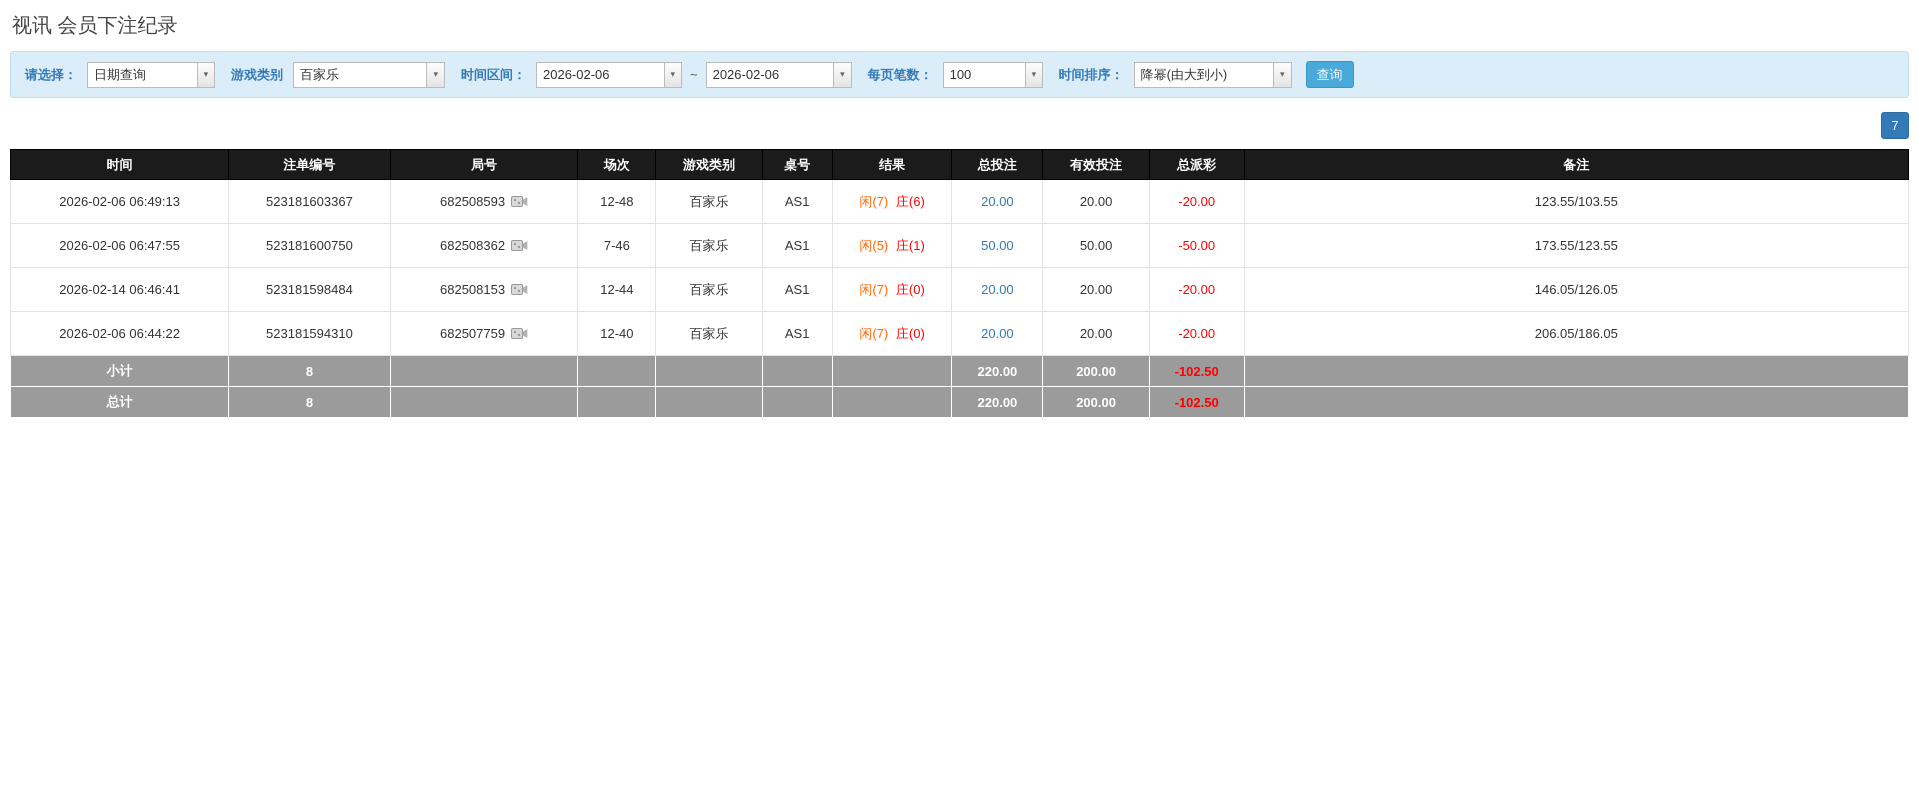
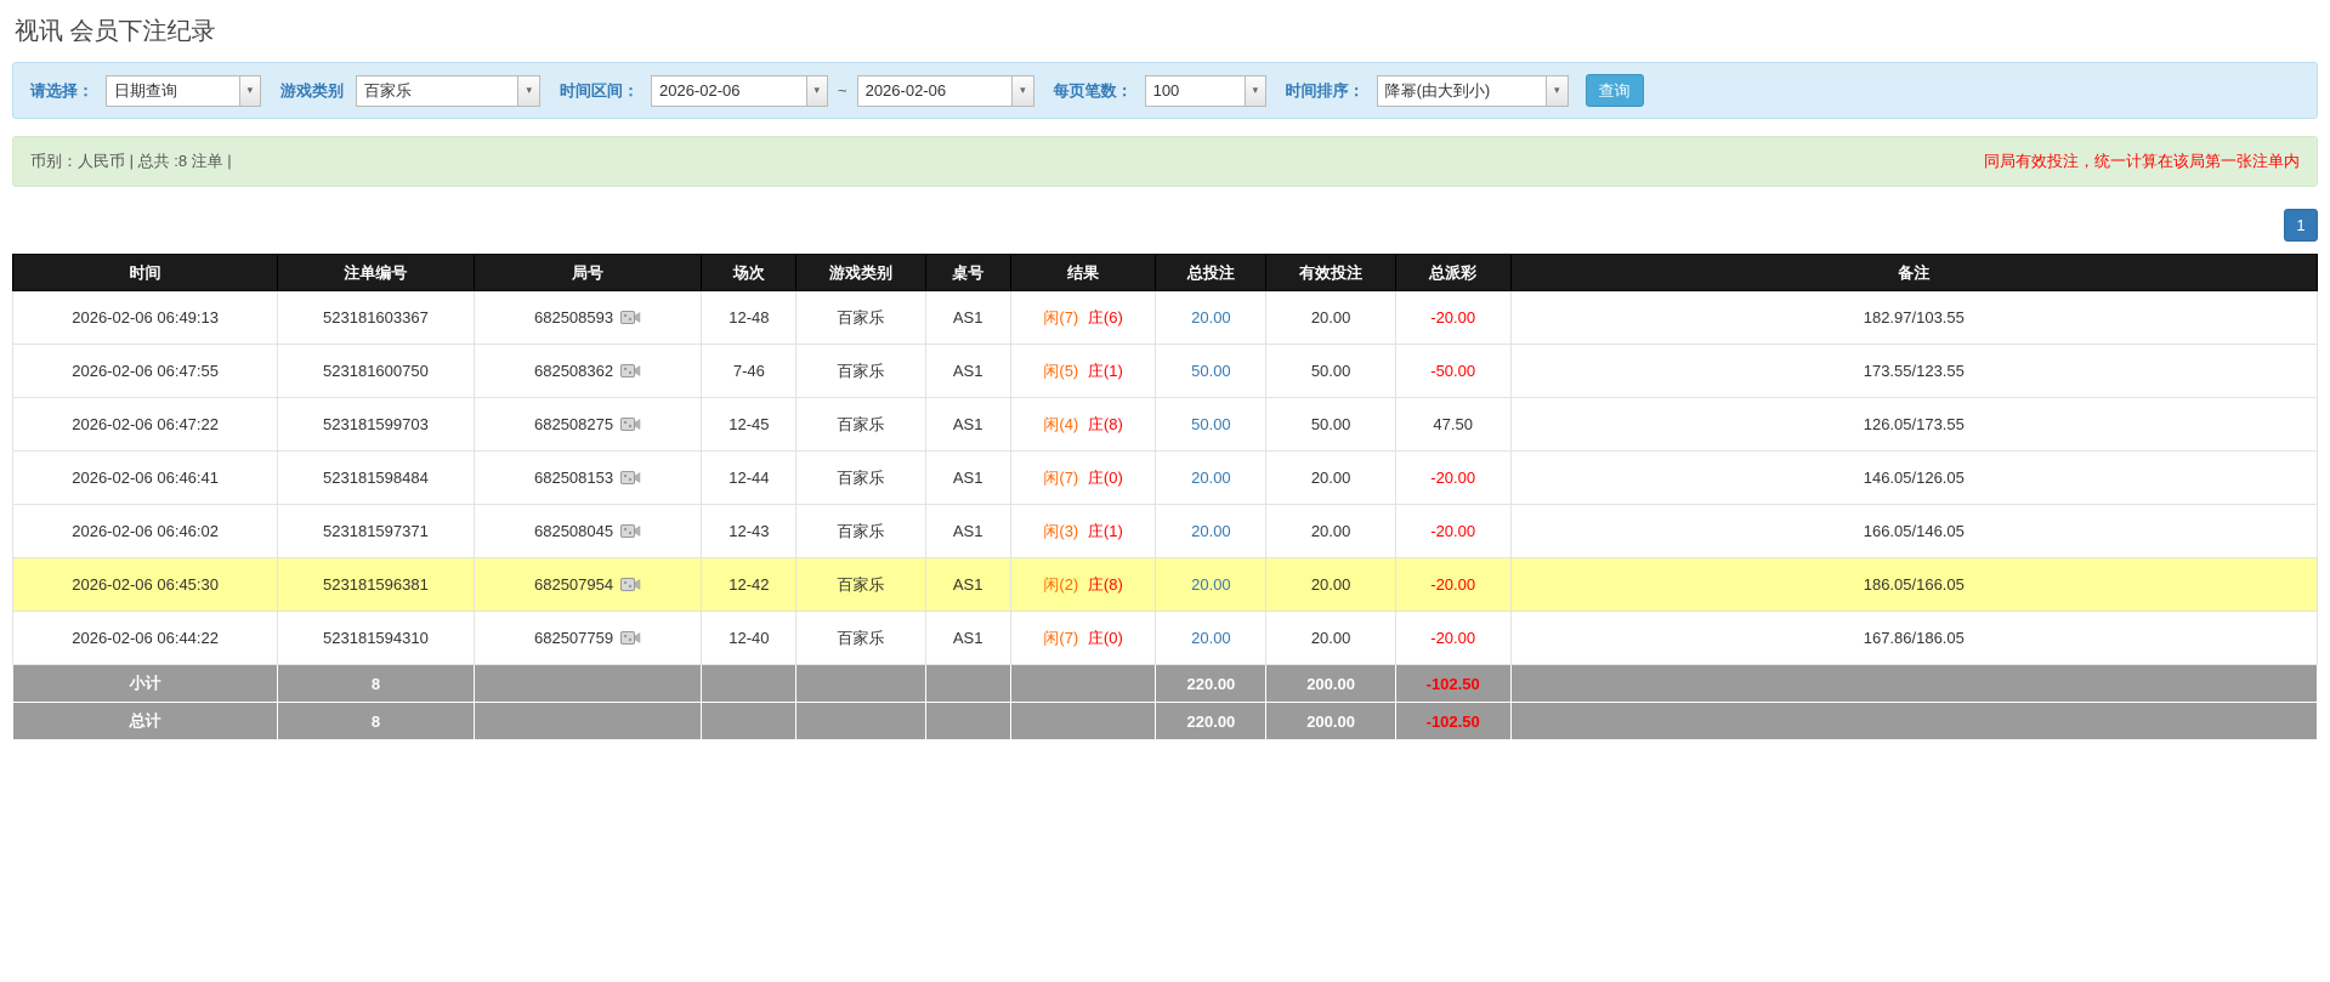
  视讯 会员下注纪录
  请选择：
  日期查询
  ▾
  游戏类别
  百家乐
  ▾
  时间区间：
  2026-02-06
  ▾
  ~
  2026-02-06
  ▾
  每页笔数：
  100
  ▾
  时间排序：
  降幂(由大到小)
  ▾
  查询
+ 币别：人民币 | 总共 :8 注单 |
+ 同局有效投注，统一计算在该局第一张注单内
- 7
+ 1
  时间	注单编号	局号	场次	游戏类别	桌号	结果	总投注	有效投注	总派彩	备注
- 2026-02-06 06:49:13	523181603367	682508593	12-48	百家乐	AS1	闲(7) 庄(6)	20.00	20.00	-20.00	123.55/103.55
+ 2026-02-06 06:49:13	523181603367	682508593	12-48	百家乐	AS1	闲(7) 庄(6)	20.00	20.00	-20.00	182.97/103.55
  2026-02-06 06:47:55	523181600750	682508362	7-46	百家乐	AS1	闲(5) 庄(1)	50.00	50.00	-50.00	173.55/123.55
+ 2026-02-06 06:47:22	523181599703	682508275	12-45	百家乐	AS1	闲(4) 庄(8)	50.00	50.00	47.50	126.05/173.55
- 2026-02-14 06:46:41	523181598484	682508153	12-44	百家乐	AS1	闲(7) 庄(0)	20.00	20.00	-20.00	146.05/126.05
+ 2026-02-06 06:46:41	523181598484	682508153	12-44	百家乐	AS1	闲(7) 庄(0)	20.00	20.00	-20.00	146.05/126.05
+ 2026-02-06 06:46:02	523181597371	682508045	12-43	百家乐	AS1	闲(3) 庄(1)	20.00	20.00	-20.00	166.05/146.05
+ 2026-02-06 06:45:30	523181596381	682507954	12-42	百家乐	AS1	闲(2) 庄(8)	20.00	20.00	-20.00	186.05/166.05
- 2026-02-06 06:44:22	523181594310	682507759	12-40	百家乐	AS1	闲(7) 庄(0)	20.00	20.00	-20.00	206.05/186.05
+ 2026-02-06 06:44:22	523181594310	682507759	12-40	百家乐	AS1	闲(7) 庄(0)	20.00	20.00	-20.00	167.86/186.05
  小计	8						220.00	200.00	-102.50
  总计	8						220.00	200.00	-102.50
